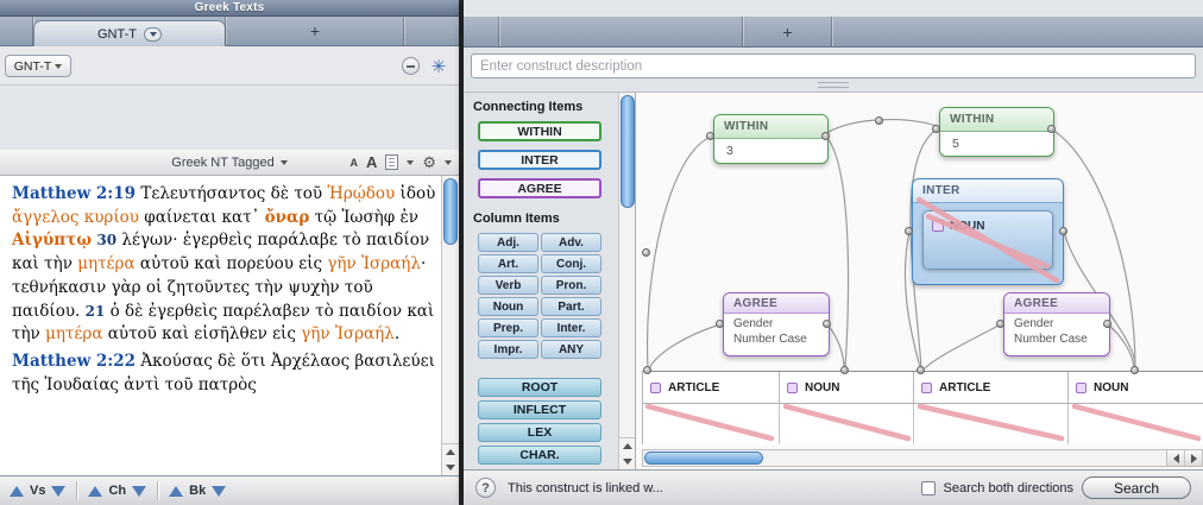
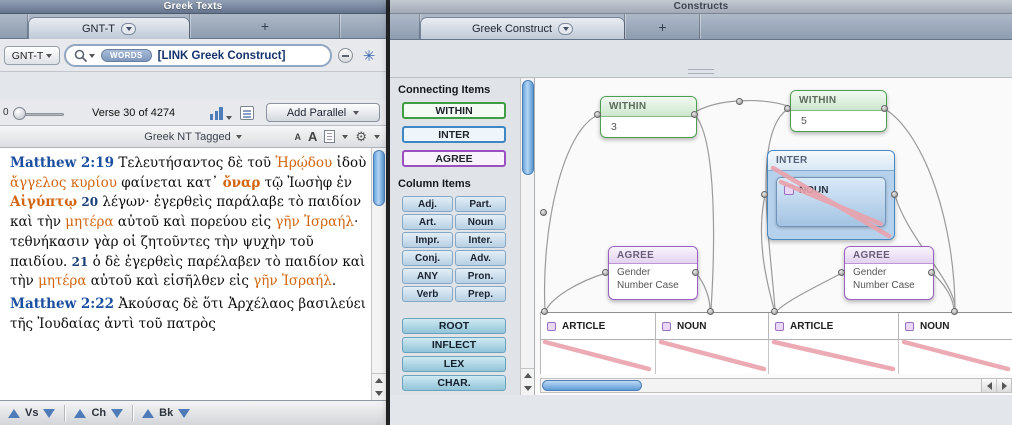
  Greek Texts
  GNT-T
  +
  GNT-T
+ WORDS
+ [LINK Greek Construct]
+ 0
+ Verse 30 of 4274
+ Add Parallel
  Greek NT Tagged
  A
  A
- Matthew 2:19 Τελευτήσαντος δὲ τοῦ Ἡρῴδου ἰδοὺ ἄγγελος κυρίου φαίνεται κατ᾿ ὄναρ τῷ Ἰωσὴφ ἐν Αἰγύπτῳ 30 λέγων· ἐγερθεὶς παράλαβε τὸ παιδίον καὶ τὴν μητέρα αὐτοῦ καὶ πορεύου εἰς γῆν Ἰσραήλ· τεθνήκασιν γὰρ οἱ ζητοῦντες τὴν ψυχὴν τοῦ παιδίου. 21 ὁ δὲ ἐγερθεὶς παρέλαβεν τὸ παιδίον καὶ τὴν μητέρα αὐτοῦ καὶ εἰσῆλθεν εἰς γῆν Ἰσραήλ.
+ Matthew 2:19 Τελευτήσαντος δὲ τοῦ Ἡρῴδου ἰδοὺ ἄγγελος κυρίου φαίνεται κατ᾿ ὄναρ τῷ Ἰωσὴφ ἐν Αἰγύπτῳ 20 λέγων· ἐγερθεὶς παράλαβε τὸ παιδίον καὶ τὴν μητέρα αὐτοῦ καὶ πορεύου εἰς γῆν Ἰσραήλ· τεθνήκασιν γὰρ οἱ ζητοῦντες τὴν ψυχὴν τοῦ παιδίου. 21 ὁ δὲ ἐγερθεὶς παρέλαβεν τὸ παιδίον καὶ τὴν μητέρα αὐτοῦ καὶ εἰσῆλθεν εἰς γῆν Ἰσραήλ.
  Matthew 2:22 Ἀκούσας δὲ ὅτι Ἀρχέλαος βασιλεύει τῆς Ἰουδαίας ἀντὶ τοῦ πατρὸς
  Vs
  Ch
  Bk
+ Constructs
+ Greek Construct
  +
- Enter construct description
  Connecting Items
  WITHIN
  INTER
  AGREE
  Column Items
  Adj.
- Adv.
+ Part.
  Art.
- Conj.
+ Noun
- Verb
+ Impr.
- Pron.
+ Inter.
- Noun
+ Conj.
- Part.
+ Adv.
- Prep.
+ ANY
- Inter.
+ Pron.
- Impr.
+ Verb
- ANY
+ Prep.
  ROOT
  INFLECT
  LEX
  CHAR.
  WITHIN
  3
  WITHIN
  5
  INTER
  AGREE
  Gender
  Number Case
  AGREE
  Gender
  Number Case
  ARTICLE
  NOUN
  ARTICLE
  NOUN
- ?
- This construct is linked w...
- Search both directions
- Search
